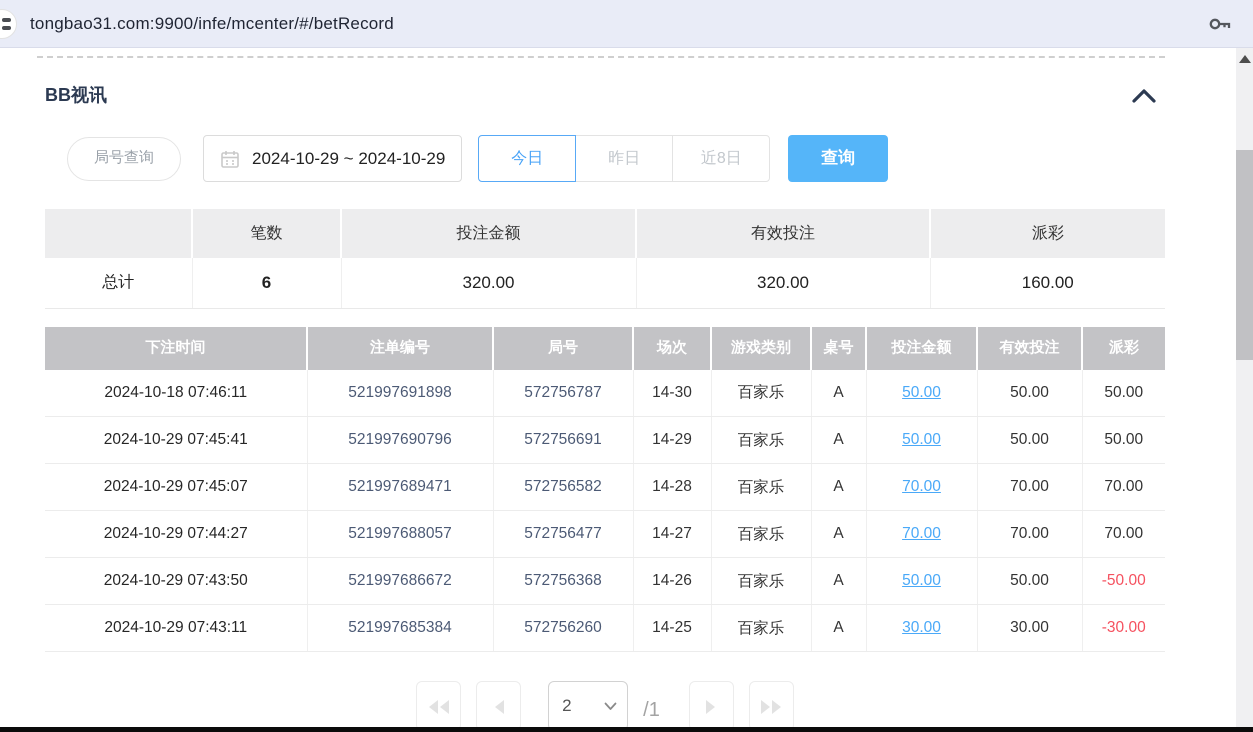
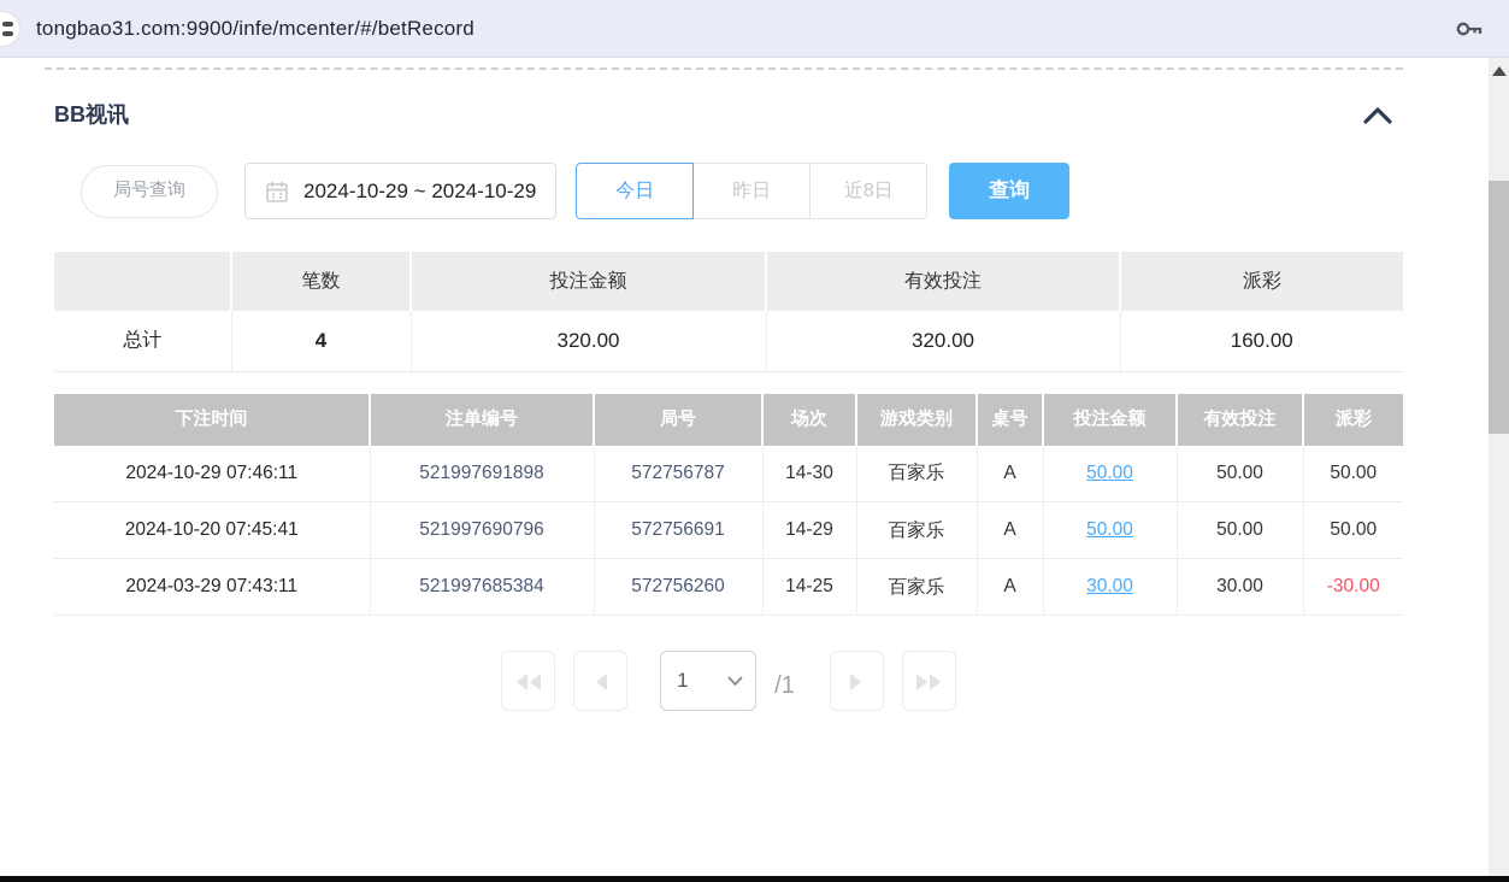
  tongbao31.com:9900/infe/mcenter/#/betRecord
  BB视讯
  局号查询
  2024-10-29 ~ 2024-10-29
  今日
  昨日
  近8日
  查询
  	笔数	投注金额	有效投注	派彩
- 总计	6	320.00	320.00	160.00
+ 总计	4	320.00	320.00	160.00
  下注时间	注单编号	局号	场次	游戏类别	桌号	投注金额	有效投注	派彩
- 2024-10-18 07:46:11	521997691898	572756787	14-30	百家乐	A	50.00	50.00	50.00
+ 2024-10-29 07:46:11	521997691898	572756787	14-30	百家乐	A	50.00	50.00	50.00
- 2024-10-29 07:45:41	521997690796	572756691	14-29	百家乐	A	50.00	50.00	50.00
+ 2024-10-20 07:45:41	521997690796	572756691	14-29	百家乐	A	50.00	50.00	50.00
- 2024-10-29 07:45:07	521997689471	572756582	14-28	百家乐	A	70.00	70.00	70.00
- 2024-10-29 07:44:27	521997688057	572756477	14-27	百家乐	A	70.00	70.00	70.00
- 2024-10-29 07:43:50	521997686672	572756368	14-26	百家乐	A	50.00	50.00	-50.00
- 2024-10-29 07:43:11	521997685384	572756260	14-25	百家乐	A	30.00	30.00	-30.00
+ 2024-03-29 07:43:11	521997685384	572756260	14-25	百家乐	A	30.00	30.00	-30.00
- 2
+ 1
  /1
